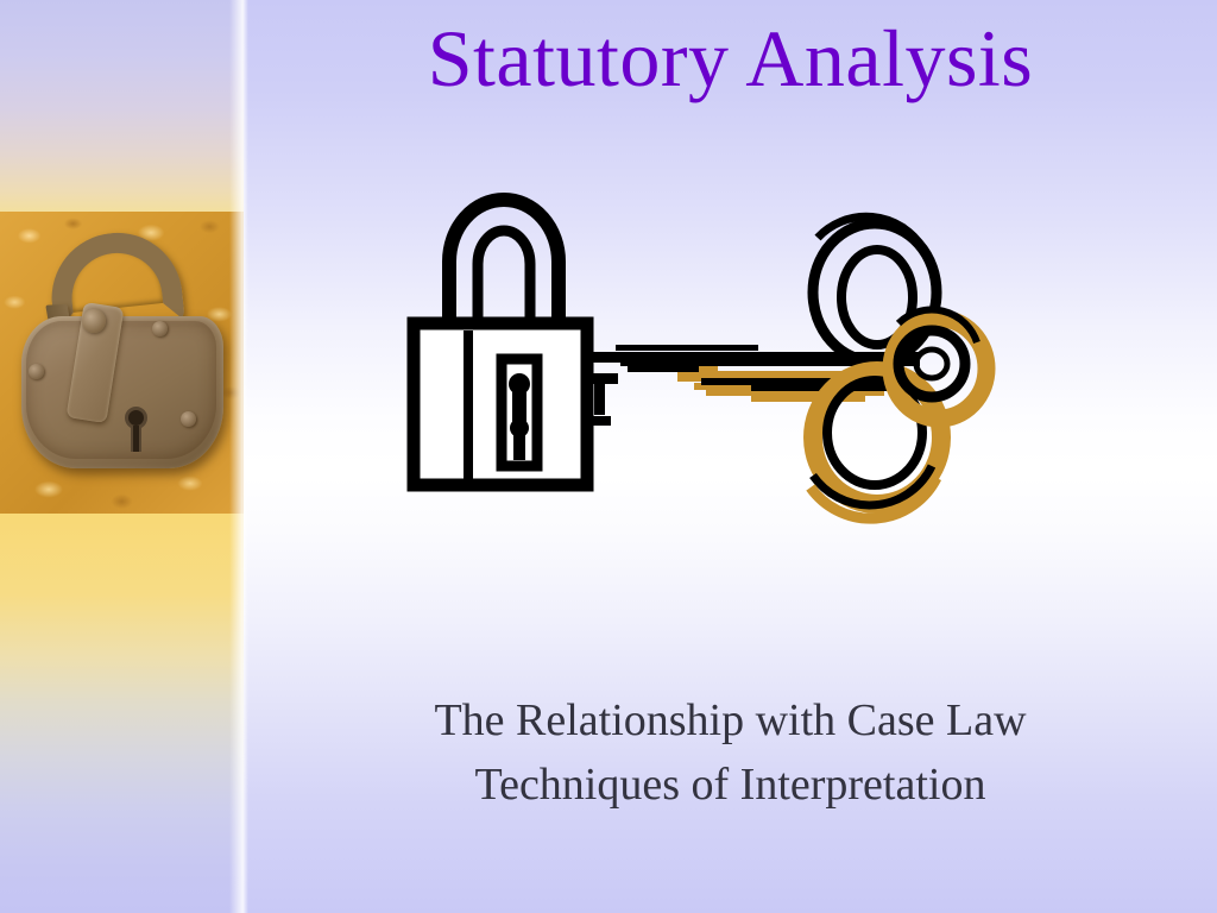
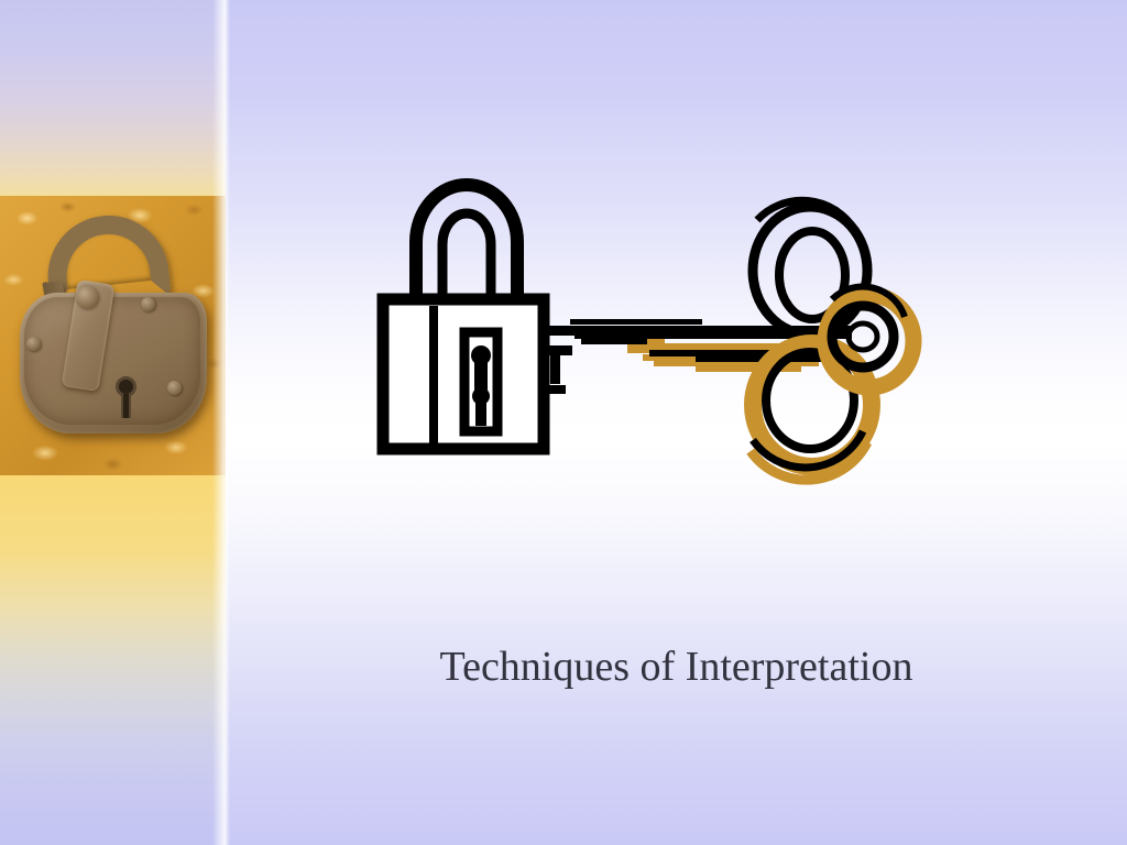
- Statutory Analysis
- The Relationship with Case Law
  Techniques of Interpretation
